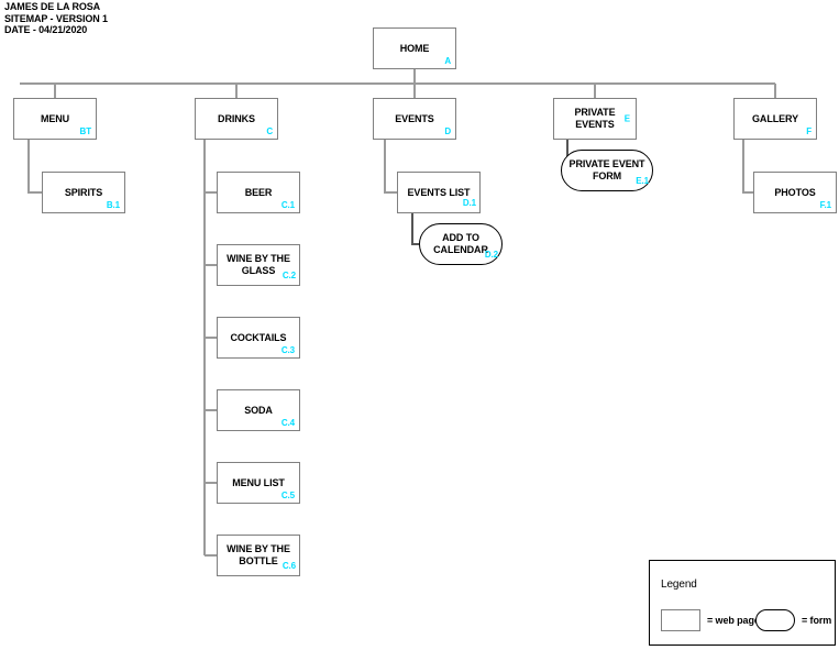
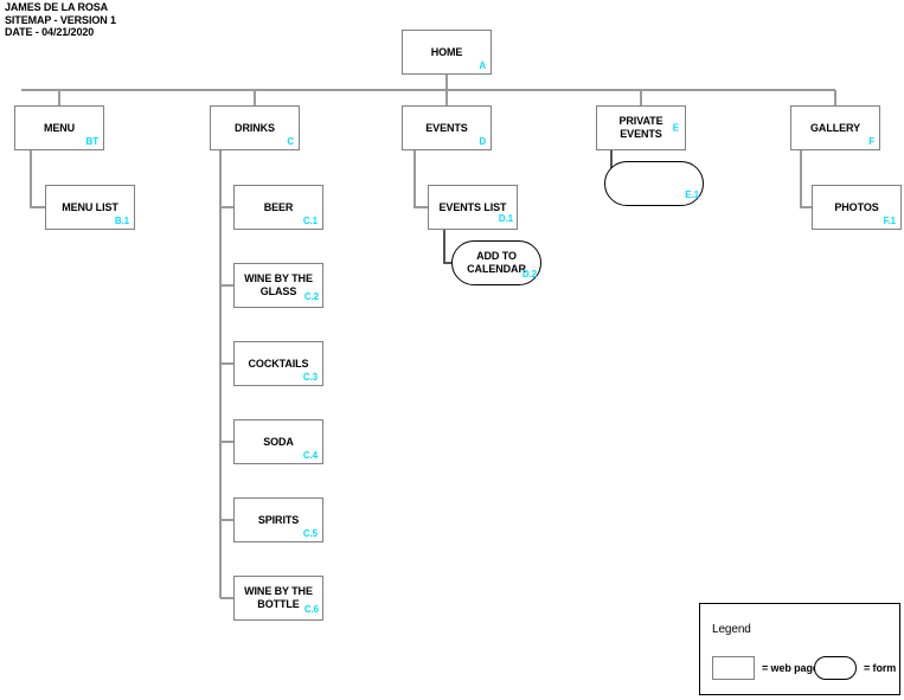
  JAMES DE LA ROSA
  SITEMAP - VERSION 1
  DATE - 04/21/2020
  HOME
  A
  MENU
  BT
  DRINKS
  C
  EVENTS
  D
  PRIVATE EVENTS
  E
  GALLERY
  F
- SPIRITS
+ MENU LIST
  B.1
  BEER
  C.1
  WINE BY THE GLASS
  C.2
  COCKTAILS
  C.3
  SODA
  C.4
- MENU LIST
+ SPIRITS
  C.5
  WINE BY THE BOTTLE
  C.6
  EVENTS LIST
  D.1
  ADD TO CALENDAR
  D.2
- PRIVATE EVENT FORM
  E.1
  PHOTOS
  F.1
  Legend
  = web pag
  = form
